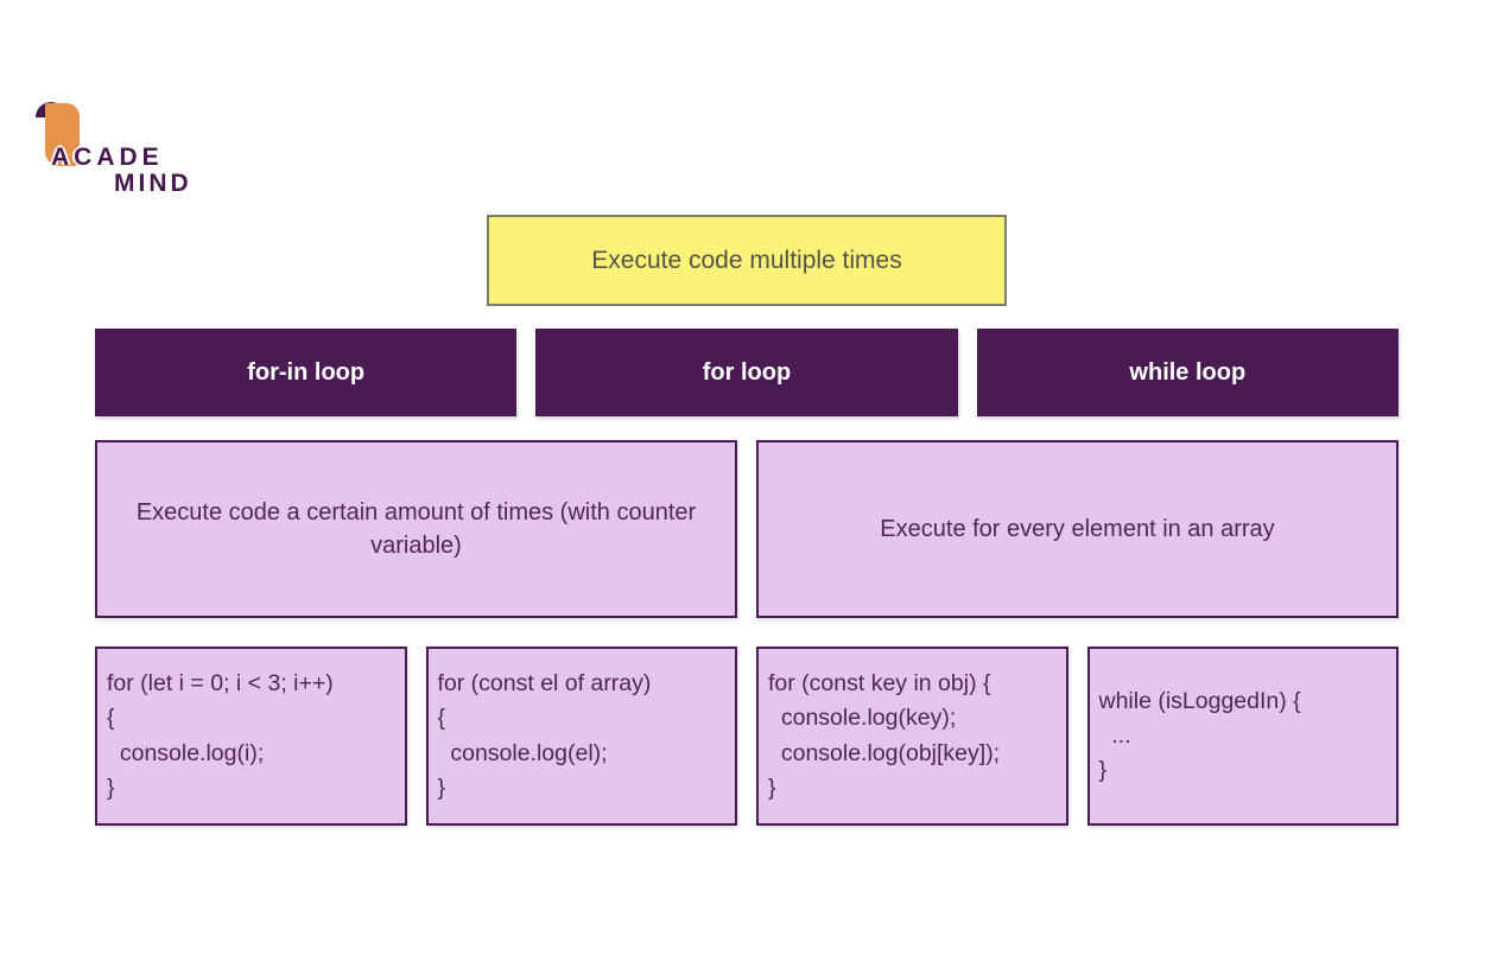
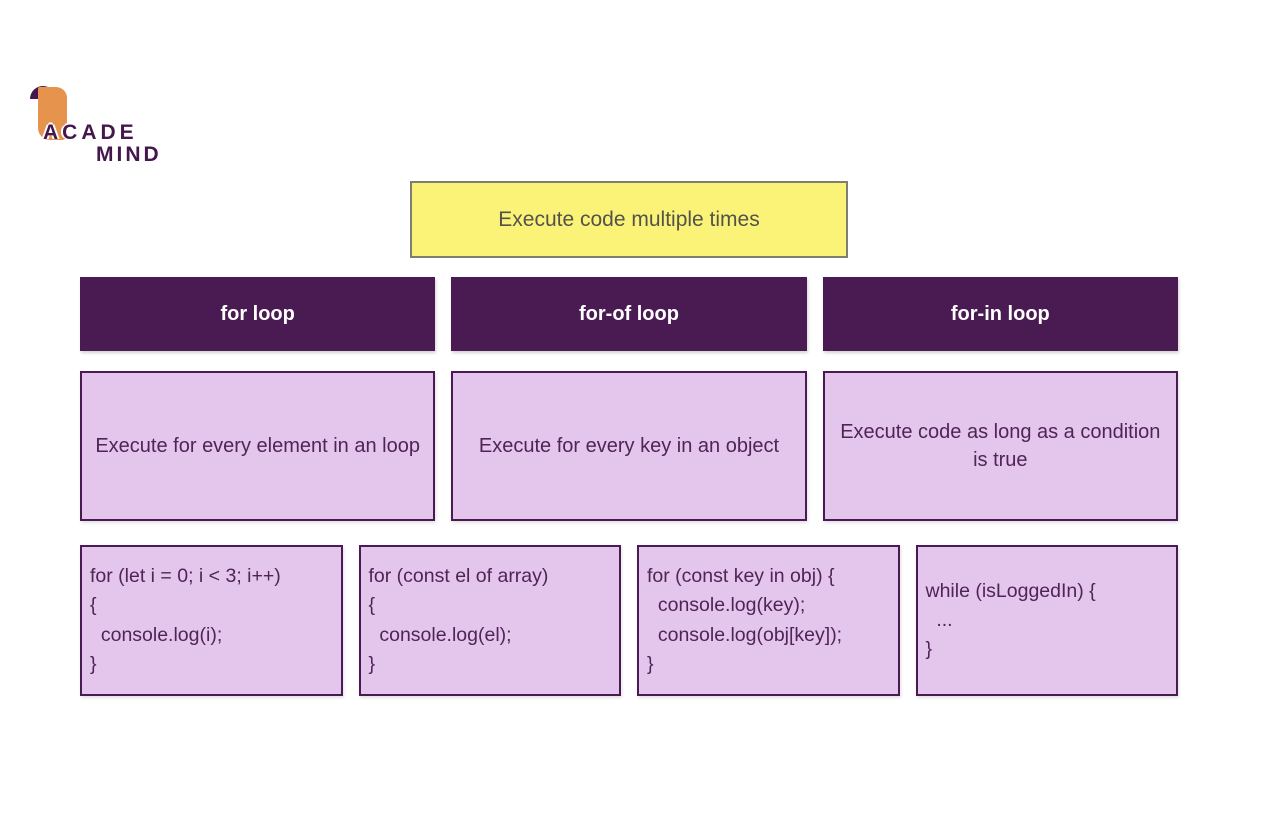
  ACADE
  MIND
  Execute code multiple times
- for-in loop
+ for loop
+ for-of loop
- for loop
+ for-in loop
- while loop
- Execute code a certain amount of times (with counter variable)
- Execute for every element in an array
+ Execute for every element in an loop
+ Execute for every key in an object
+ Execute code as long as a condition is true
  for (let i = 0; i < 3; i++)
  {
  console.log(i);
  }
  for (const el of array)
  {
  console.log(el);
  }
  for (const key in obj) {
  console.log(key);
  console.log(obj[key]);
  }
  while (isLoggedIn) {
  ...
  }
